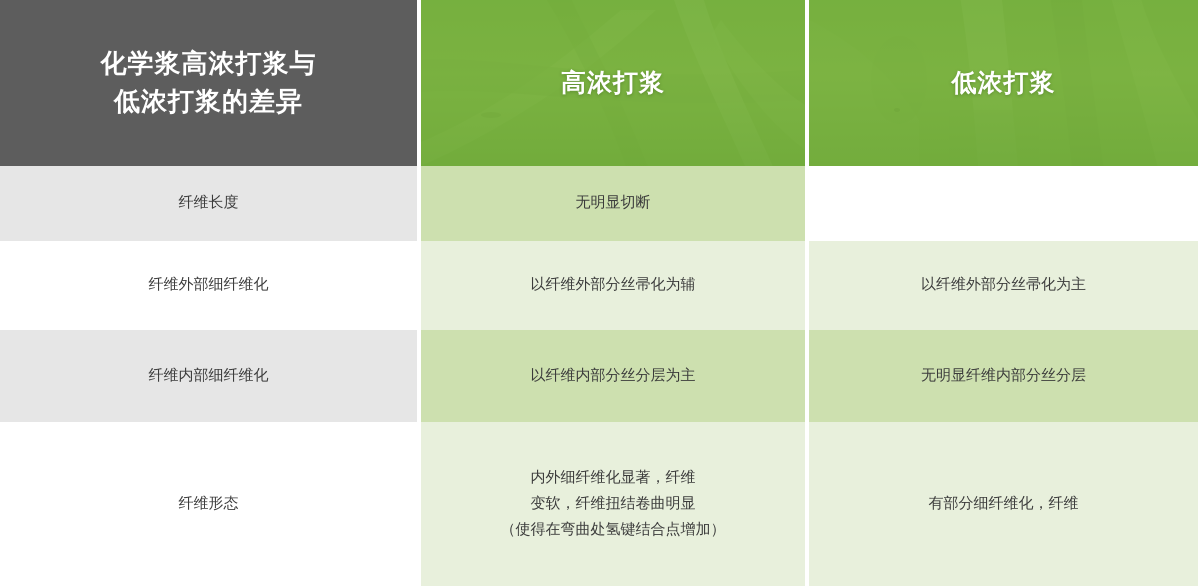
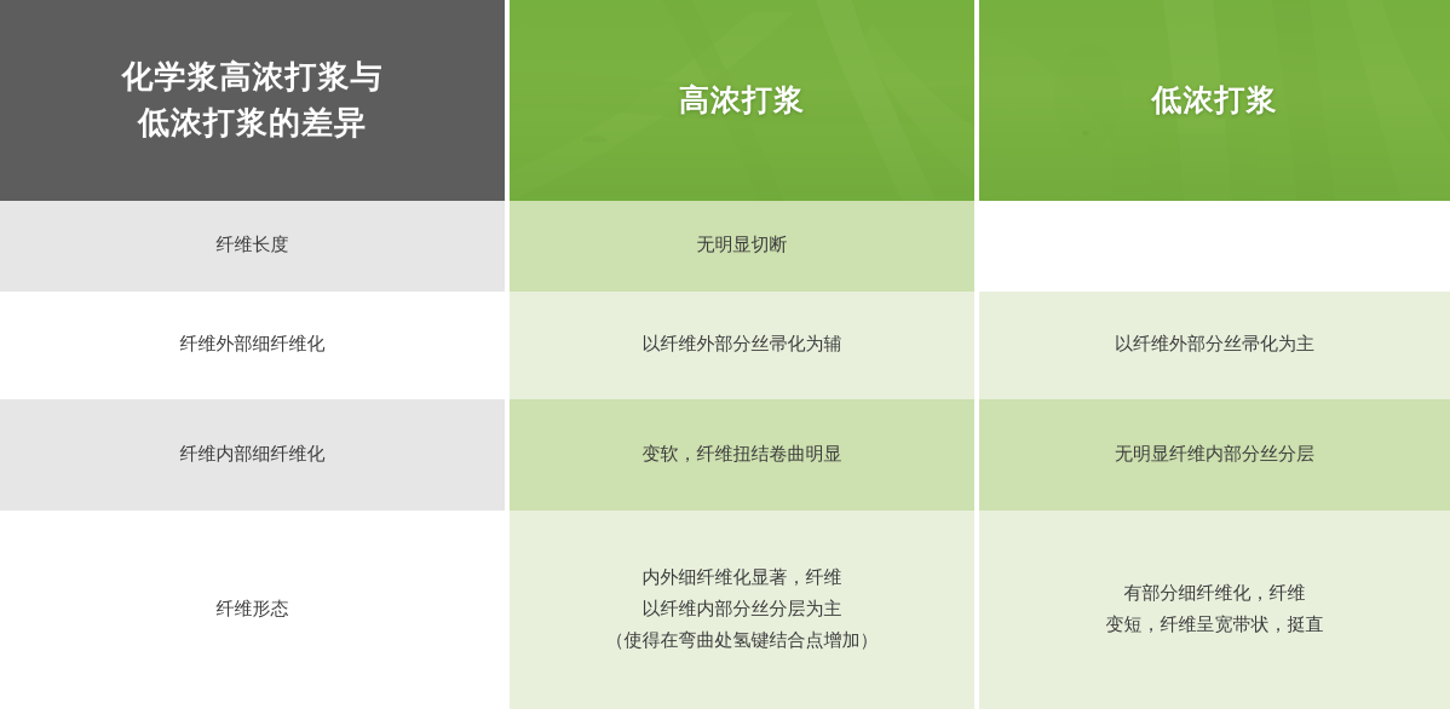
  化学浆高浓打浆与
  低浓打浆的差异
  纤维长度
  纤维外部细纤维化
  纤维内部细纤维化
  纤维形态
  高浓打浆
  无明显切断
  以纤维外部分丝帚化为辅
- 以纤维内部分丝分层为主
+ 变软，纤维扭结卷曲明显
  内外细纤维化显著，纤维
- 变软，纤维扭结卷曲明显
+ 以纤维内部分丝分层为主
  （使得在弯曲处氢键结合点增加）
  低浓打浆
  以纤维外部分丝帚化为主
  无明显纤维内部分丝分层
  有部分细纤维化，纤维
+ 变短，纤维呈宽带状，挺直
